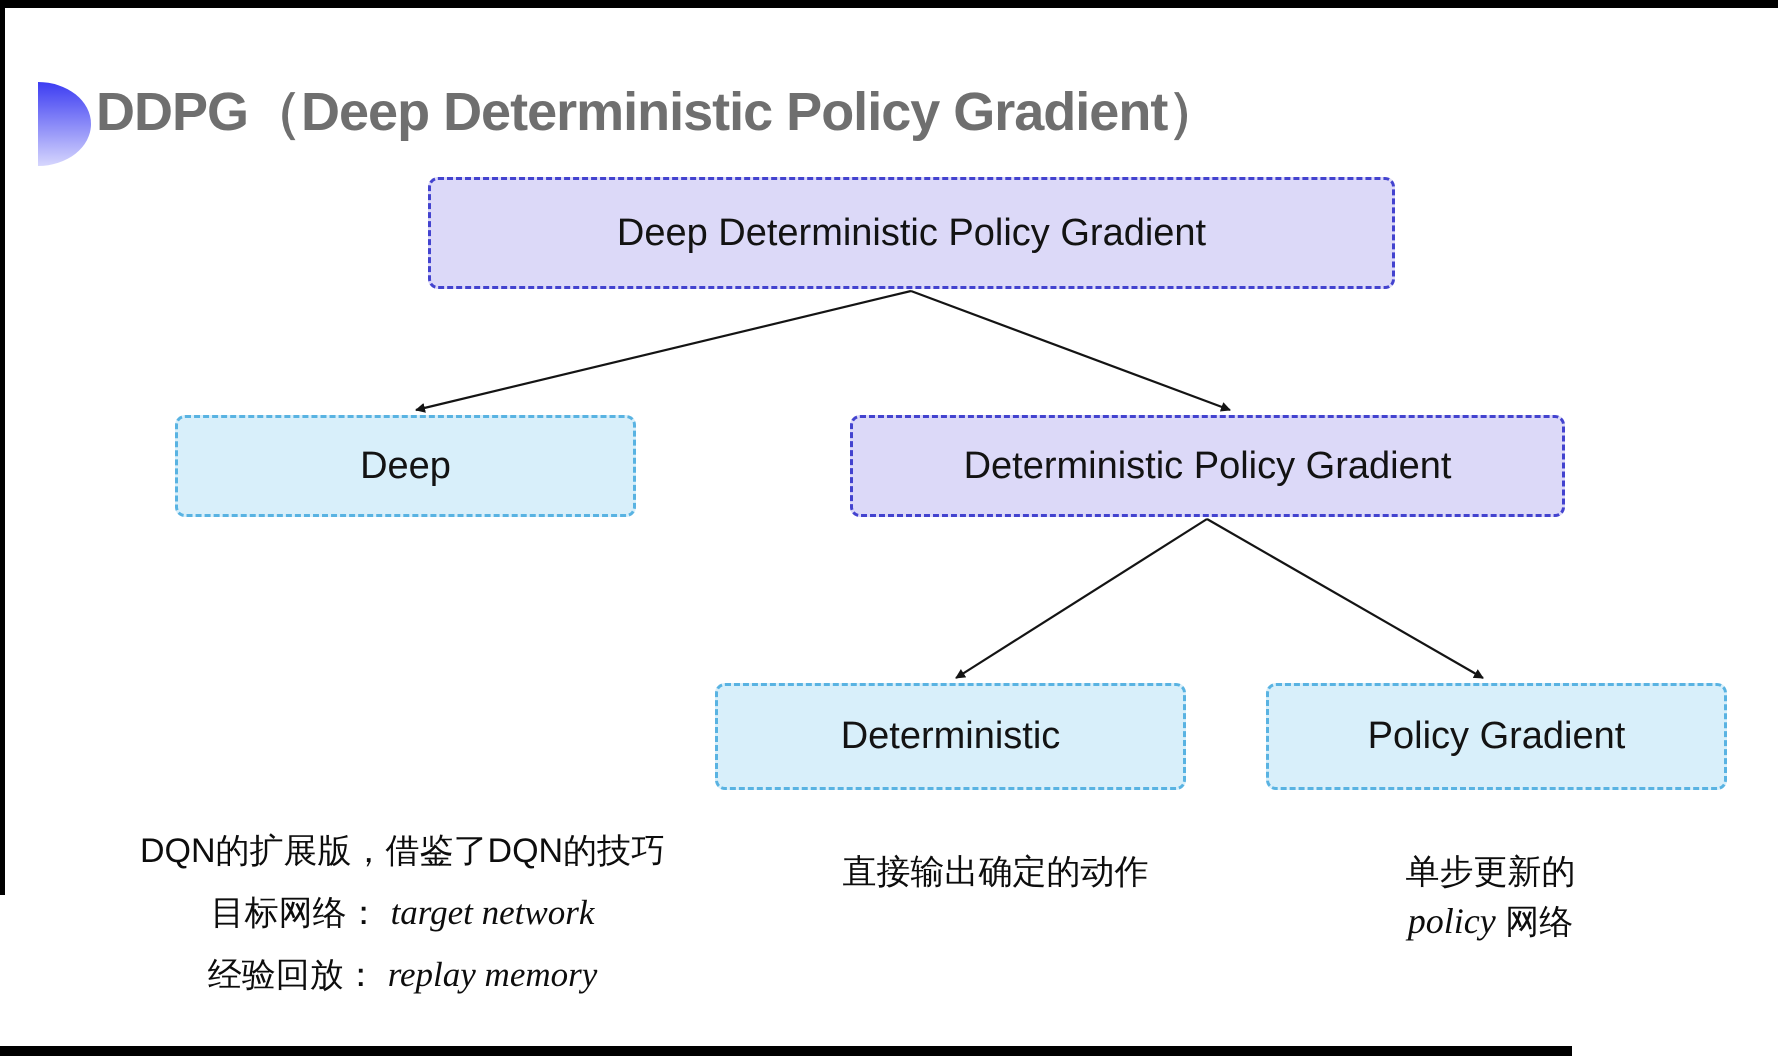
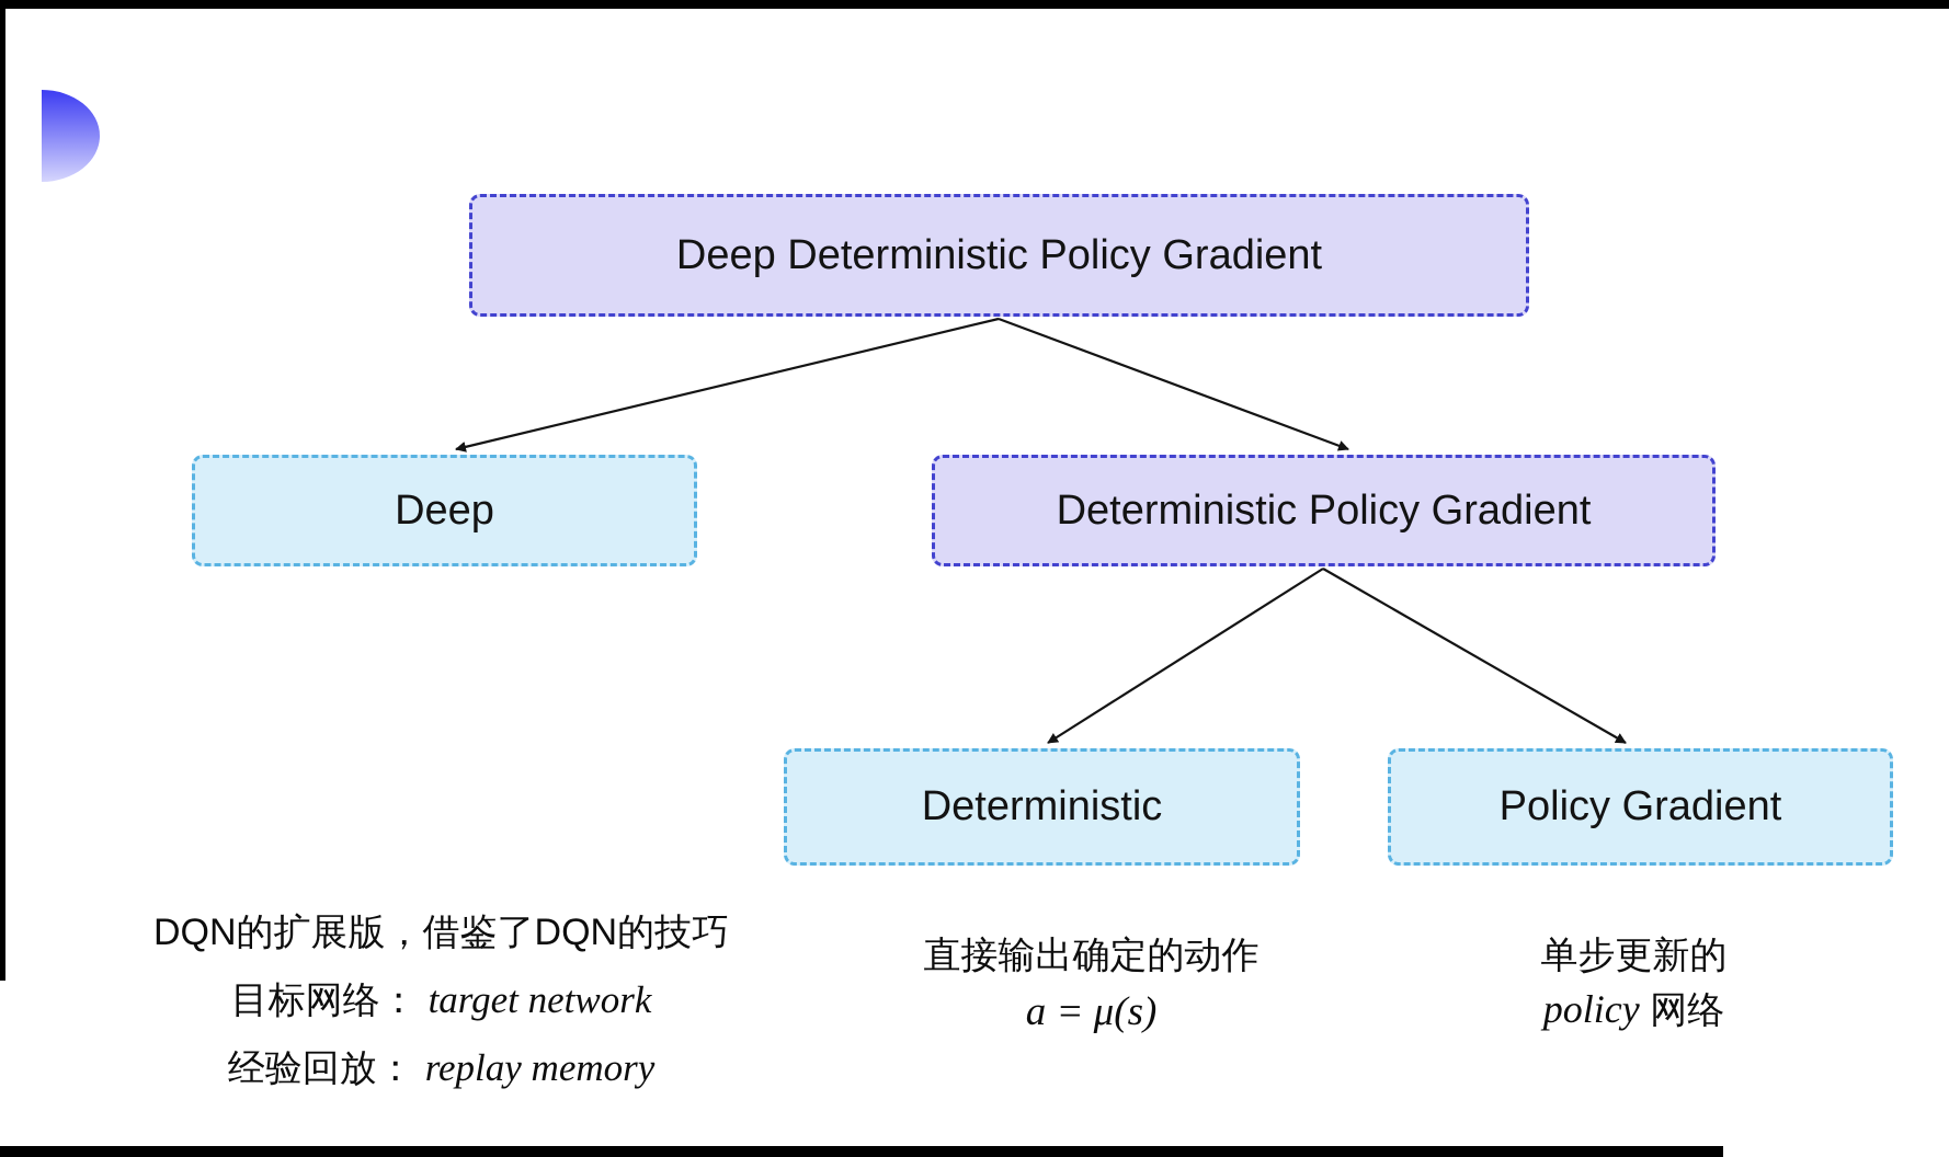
- DDPG（Deep Deterministic Policy Gradient）
  Deep Deterministic Policy Gradient
  Deep
  Deterministic Policy Gradient
  Deterministic
  Policy Gradient
  DQN的扩展版，借鉴了DQN的技巧
  目标网络： target network
  经验回放： replay memory
  直接输出确定的动作
+ a = μ(s)
  单步更新的
  policy 网络
